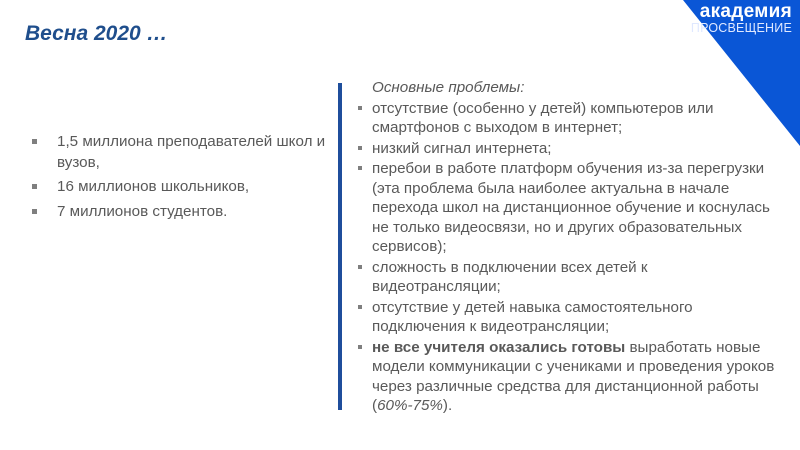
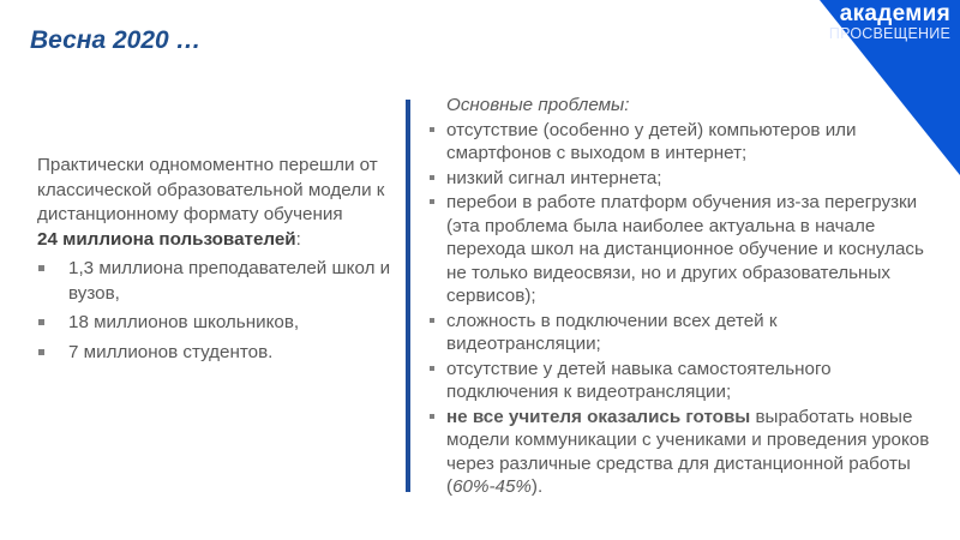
  Весна 2020 …
  академия
  ПРОСВЕЩЕНИЕ
+ Практически одномоментно перешли от классической образовательной модели к дистанционному формату обучения
+ 24 миллиона пользователей:
- 1,5 миллиона преподавателей школ и вузов,
+ 1,3 миллиона преподавателей школ и вузов,
- 16 миллионов школьников,
+ 18 миллионов школьников,
  7 миллионов студентов.
  Основные проблемы:
  отсутствие (особенно у детей) компьютеров или смартфонов с выходом в интернет;
  низкий сигнал интернета;
  перебои в работе платформ обучения из-за перегрузки (эта проблема была наиболее актуальна в начале перехода школ на дистанционное обучение и коснулась не только видеосвязи, но и других образовательных сервисов);
  сложность в подключении всех детей к видеотрансляции;
  отсутствие у детей навыка самостоятельного подключения к видеотрансляции;
- не все учителя оказались готовы выработать новые модели коммуникации с учениками и проведения уроков через различные средства для дистанционной работы (60%-75%).
+ не все учителя оказались готовы выработать новые модели коммуникации с учениками и проведения уроков через различные средства для дистанционной работы (60%-45%).
